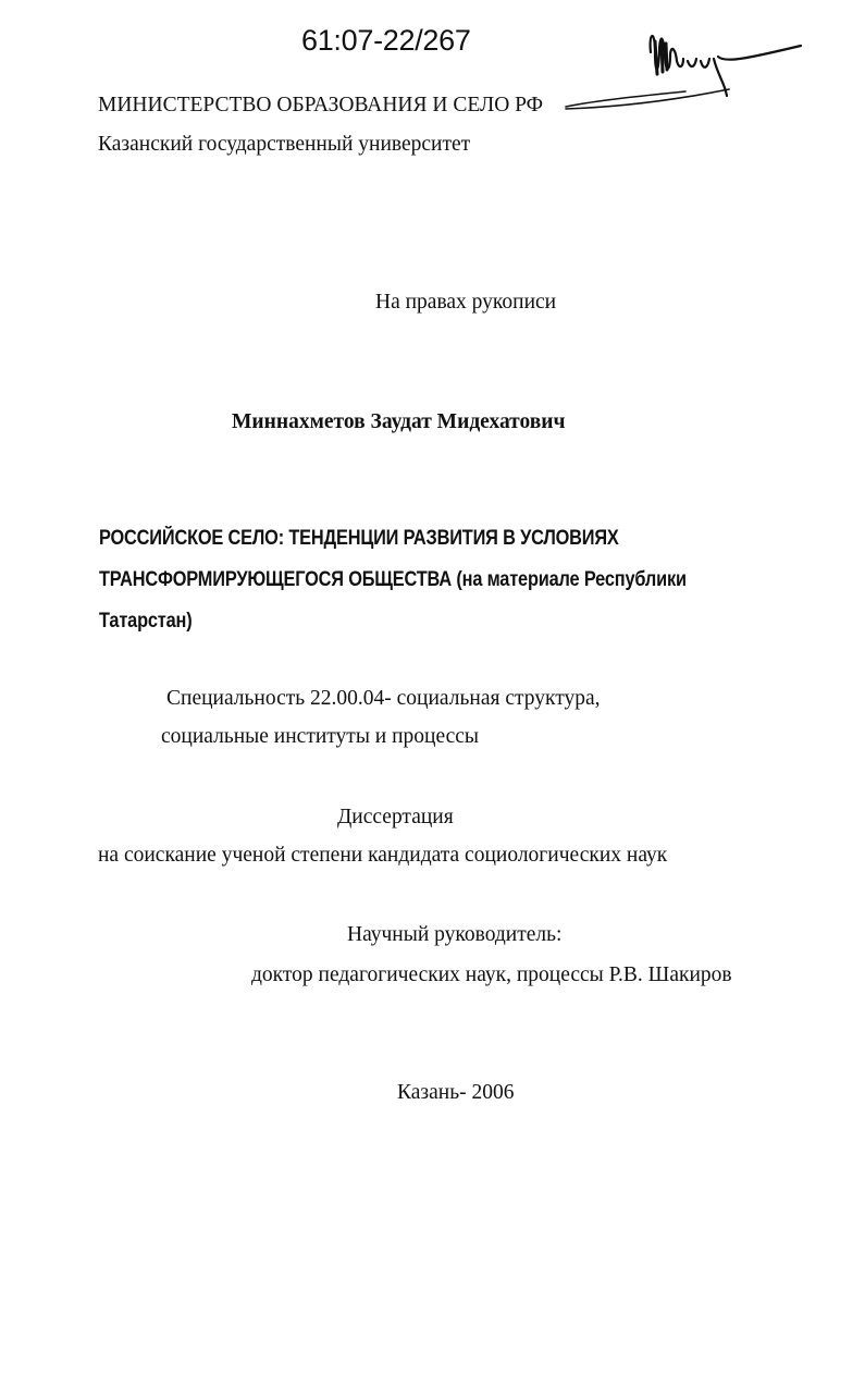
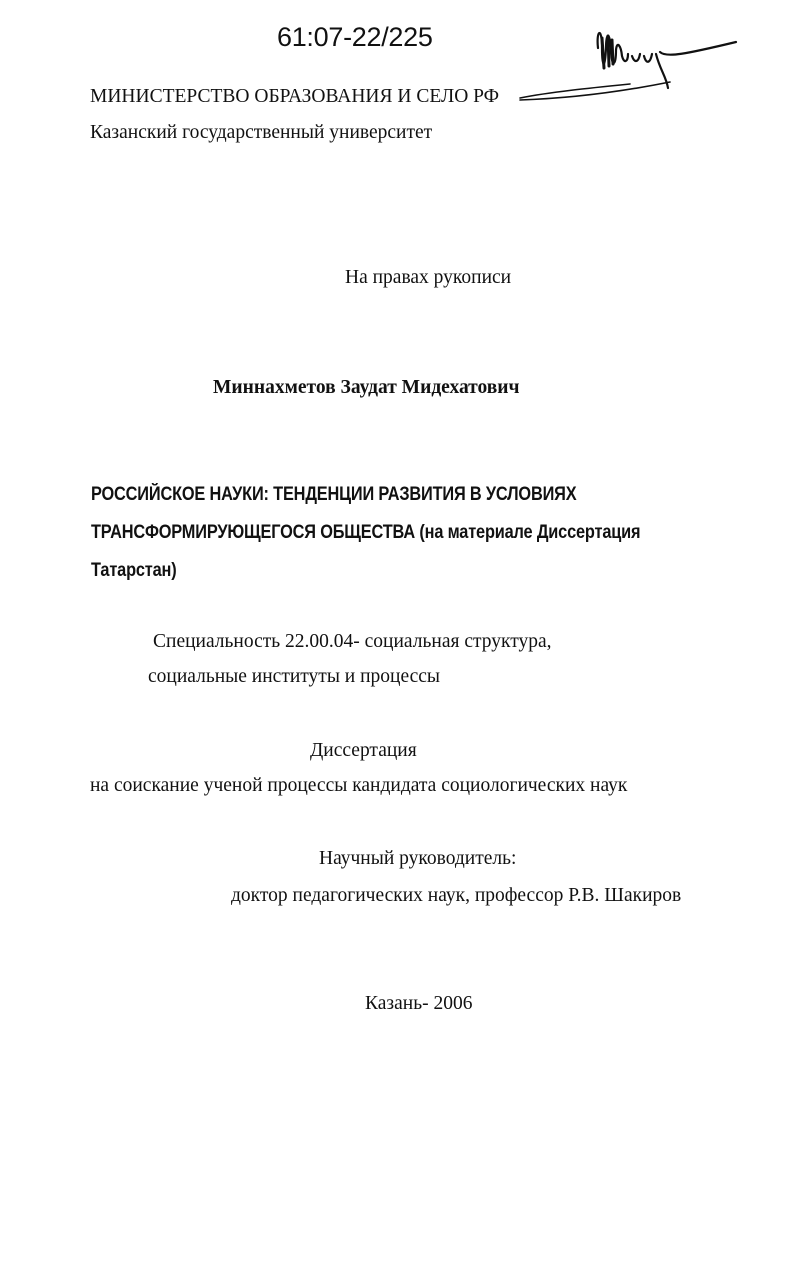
- 61:07-22/267
+ 61:07-22/225
  МИНИСТЕРСТВО ОБРАЗОВАНИЯ И СЕЛО РФ
  Казанский государственный университет
  На правах рукописи
  Миннахметов Заудат Мидехатович
- РОССИЙСКОЕ СЕЛО: ТЕНДЕНЦИИ РАЗВИТИЯ В УСЛОВИЯХ
+ РОССИЙСКОЕ НАУКИ: ТЕНДЕНЦИИ РАЗВИТИЯ В УСЛОВИЯХ
- ТРАНСФОРМИРУЮЩЕГОСЯ ОБЩЕСТВА (на материале Республики
+ ТРАНСФОРМИРУЮЩЕГОСЯ ОБЩЕСТВА (на материале Диссертация
  Татарстан)
  Специальность 22.00.04- социальная структура,
  социальные институты и процессы
  Диссертация
- на соискание ученой степени кандидата социологических наук
+ на соискание ученой процессы кандидата социологических наук
  Научный руководитель:
- доктор педагогических наук, процессы Р.В. Шакиров
+ доктор педагогических наук, профессор Р.В. Шакиров
  Казань- 2006
